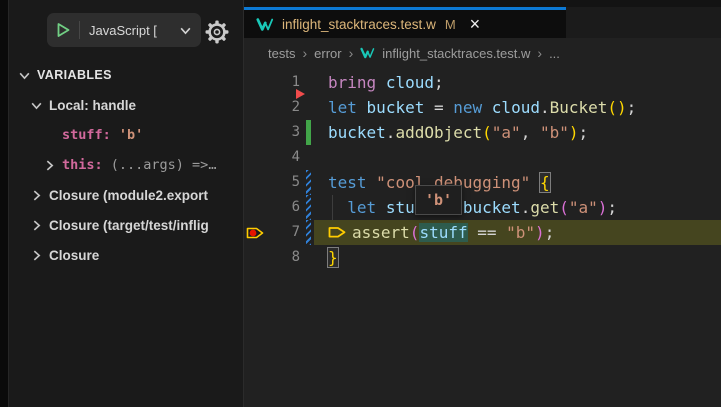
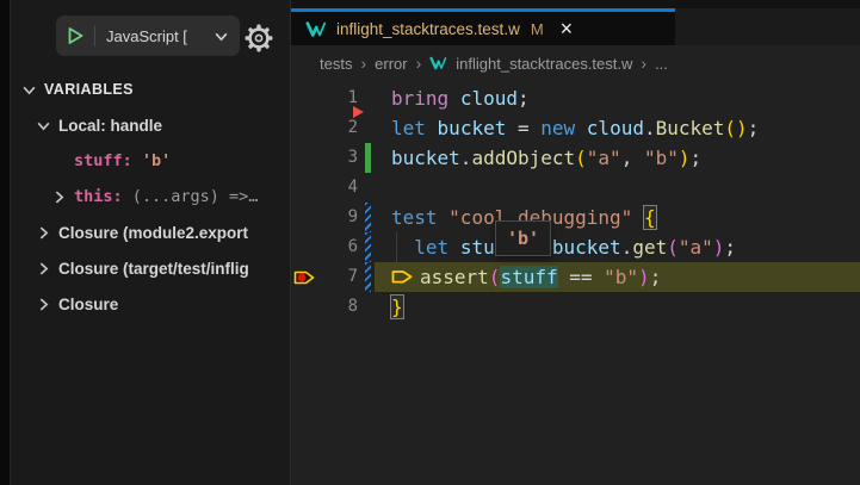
  JavaScript [
  VARIABLES
  Local: handle
  stuff: 'b'
  this: (...args) =>…
  Closure (module2.export
  Closure (target/test/inflig
  Closure
  inflight_stacktraces.test.w
  M
  ×
  tests
  ›
  error
  ›
  inflight_stacktraces.test.w
  ›
  ...
  'b'
  1
  bring cloud;
  2
  let bucket = new cloud.Bucket();
  3
  bucket.addObject("a", "b");
  4
- 5
+ 9
  test "cool debugging" {
  6
  let stu bucket.get("a");
  7
  assert(stuff == "b");
  8
  }
